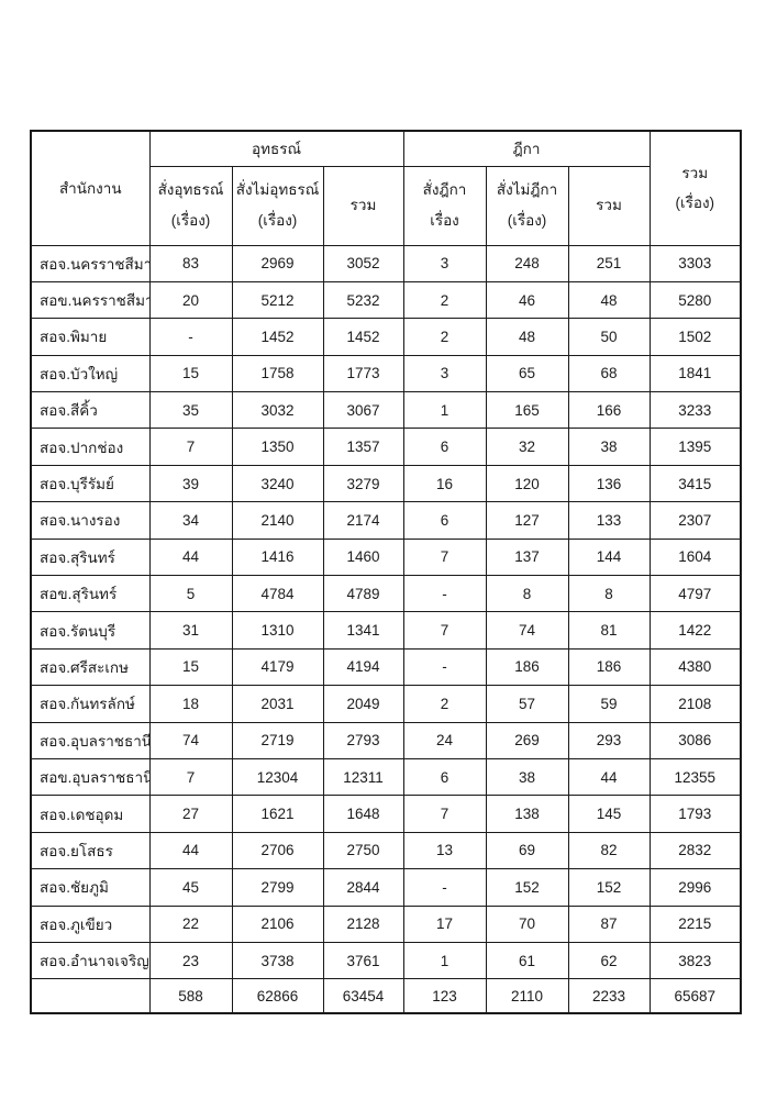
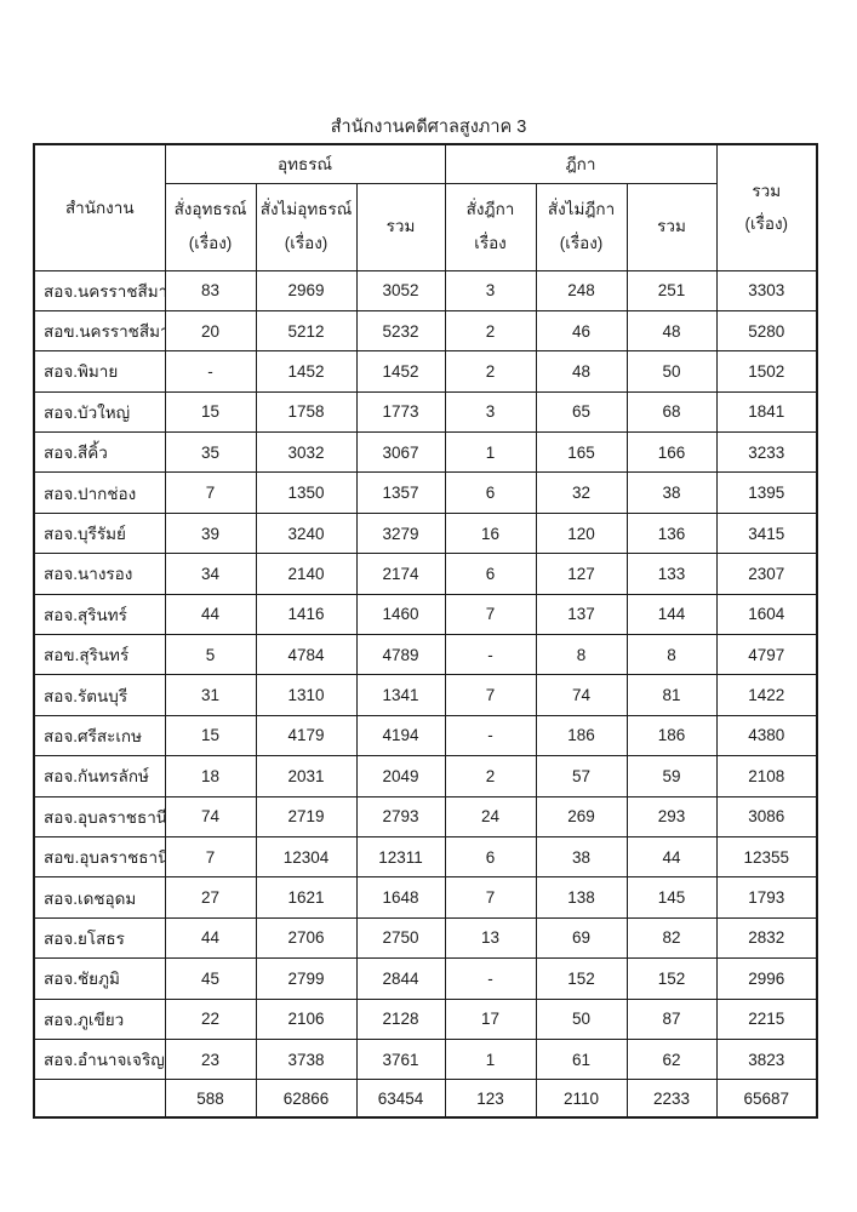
+ สำนักงานคดีศาลสูงภาค 3
  สำนักงาน	อุทธรณ์	ฎีกา	รวม (เรื่อง)
  สั่งอุทธรณ์(เรื่อง)	สั่งไม่อุทธรณ์(เรื่อง)	รวม	สั่งฎีกาเรื่อง	สั่งไม่ฎีกา(เรื่อง)	รวม
  สอจ.นครราชสีมา	83	2969	3052	3	248	251	3303
  สอข.นครราชสีม	20	5212	5232	2	46	48	5280
  สอจ.พิมาย	-	1452	1452	2	48	50	1502
  สอจ.บัวใหญ่	15	1758	1773	3	65	68	1841
  สอจ.สีคิ้ว	35	3032	3067	1	165	166	3233
  สอจ.ปากช่อง	7	1350	1357	6	32	38	1395
  สอจ.บุรีรัมย์	39	3240	3279	16	120	136	3415
  สอจ.นางรอง	34	2140	2174	6	127	133	2307
  สอจ.สุรินทร์	44	1416	1460	7	137	144	1604
  สอข.สุรินทร์	5	4784	4789	-	8	8	4797
  สอจ.รัตนบุรี	31	1310	1341	7	74	81	1422
  สอจ.ศรีสะเกษ	15	4179	4194	-	186	186	4380
  สอจ.กันทรลักษ์	18	2031	2049	2	57	59	2108
  สอจ.อุบลราชธานี	74	2719	2793	24	269	293	3086
  สอข.อุบลราชธานี	7	12304	12311	6	38	44	12355
  สอจ.เดชอุดม	27	1621	1648	7	138	145	1793
  สอจ.ยโสธร	44	2706	2750	13	69	82	2832
  สอจ.ชัยภูมิ	45	2799	2844	-	152	152	2996
- สอจ.ภูเขียว	22	2106	2128	17	70	87	2215
+ สอจ.ภูเขียว	22	2106	2128	17	50	87	2215
  สอจ.อำนาจเจริญ	23	3738	3761	1	61	62	3823
  	588	62866	63454	123	2110	2233	65687
